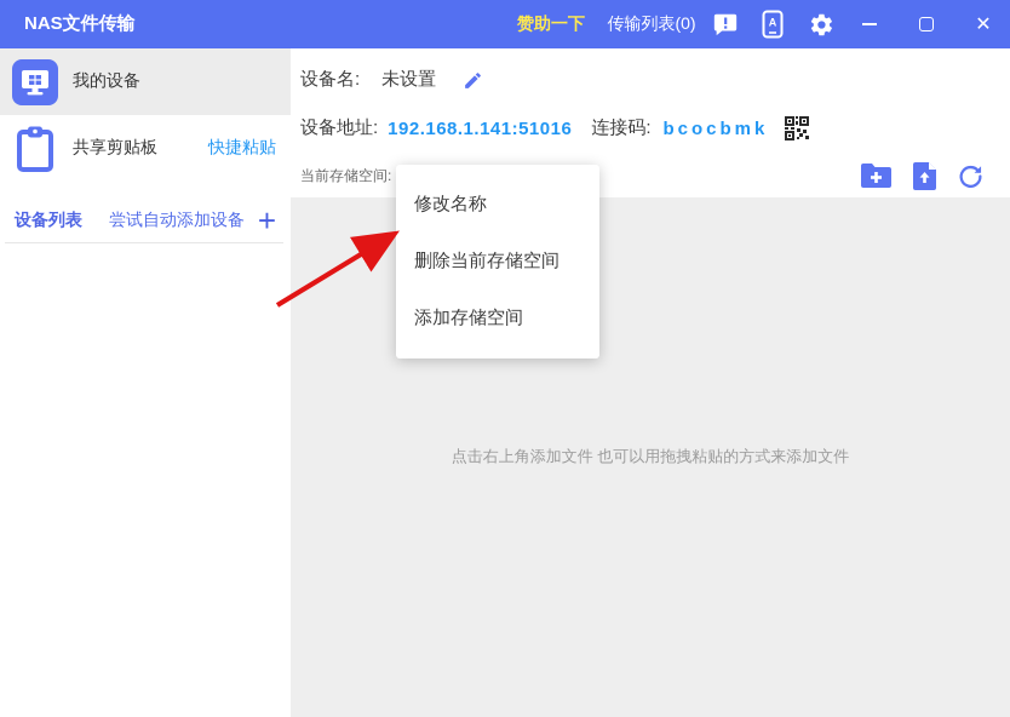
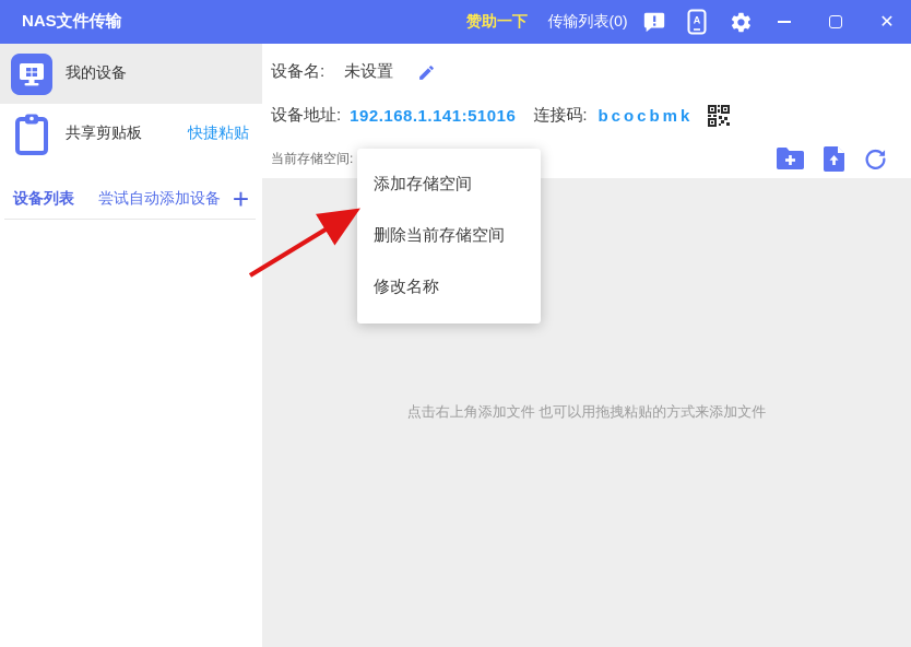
  NAS文件传输
  赞助一下
  传输列表(0)
  A
  ✕
  我的设备
  共享剪贴板
  快捷粘贴
  设备列表
  尝试自动添加设备
  +
  设备名:
  未设置
  设备地址:
  192.168.1.141:51016
  连接码:
  bcocbmk
  当前存储空间:
  点击右上角添加文件 也可以用拖拽粘贴的方式来添加文件
- 修改名称
+ 添加存储空间
  删除当前存储空间
- 添加存储空间
+ 修改名称
